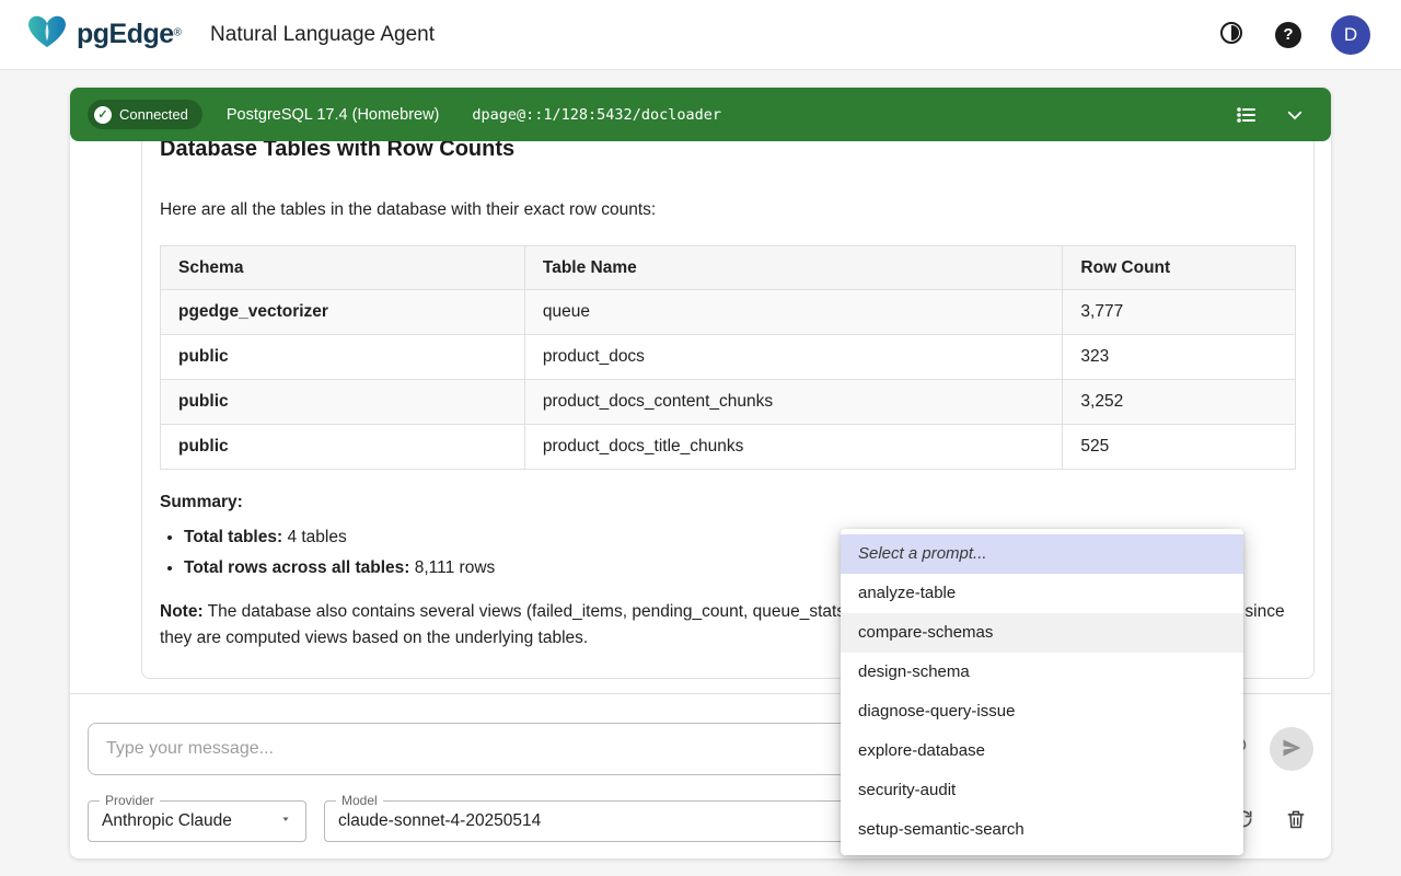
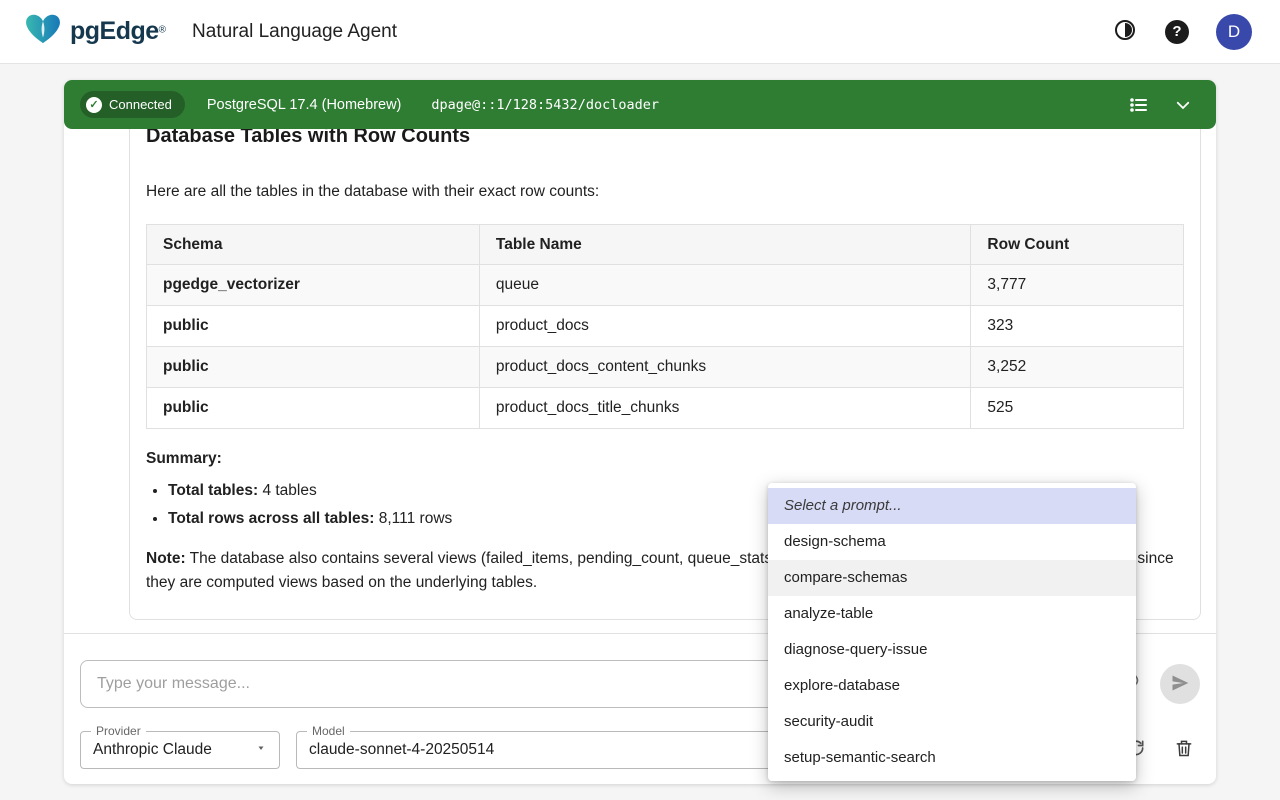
  pgEdge®
  Natural Language Agent
  ?
  D
  ✓
  Connected
  PostgreSQL 17.4 (Homebrew)
  dpage@::1/128:5432/docloader
  Database Tables with Row Counts
  Here are all the tables in the database with their exact row counts:
  Schema	Table Name	Row Count
  pgedge_vectorizer	queue	3,777
  public	product_docs	323
  public	product_docs_content_chunks	3,252
  public	product_docs_title_chunks	525
  Summary:
  Total tables: 4 tables
  Total rows across all tables: 8,111 rows
  Note: The database also contains several views (failed_items, pending_count, queue_stat since they are computed views based on the underlying tables.
  Type your message...
  Provider
  Anthropic Claude
  Model
  claude-sonnet-4-20250514
  Select a prompt...
- analyze-table
+ design-schema
  compare-schemas
- design-schema
+ analyze-table
  diagnose-query-issue
  explore-database
  security-audit
  setup-semantic-search
